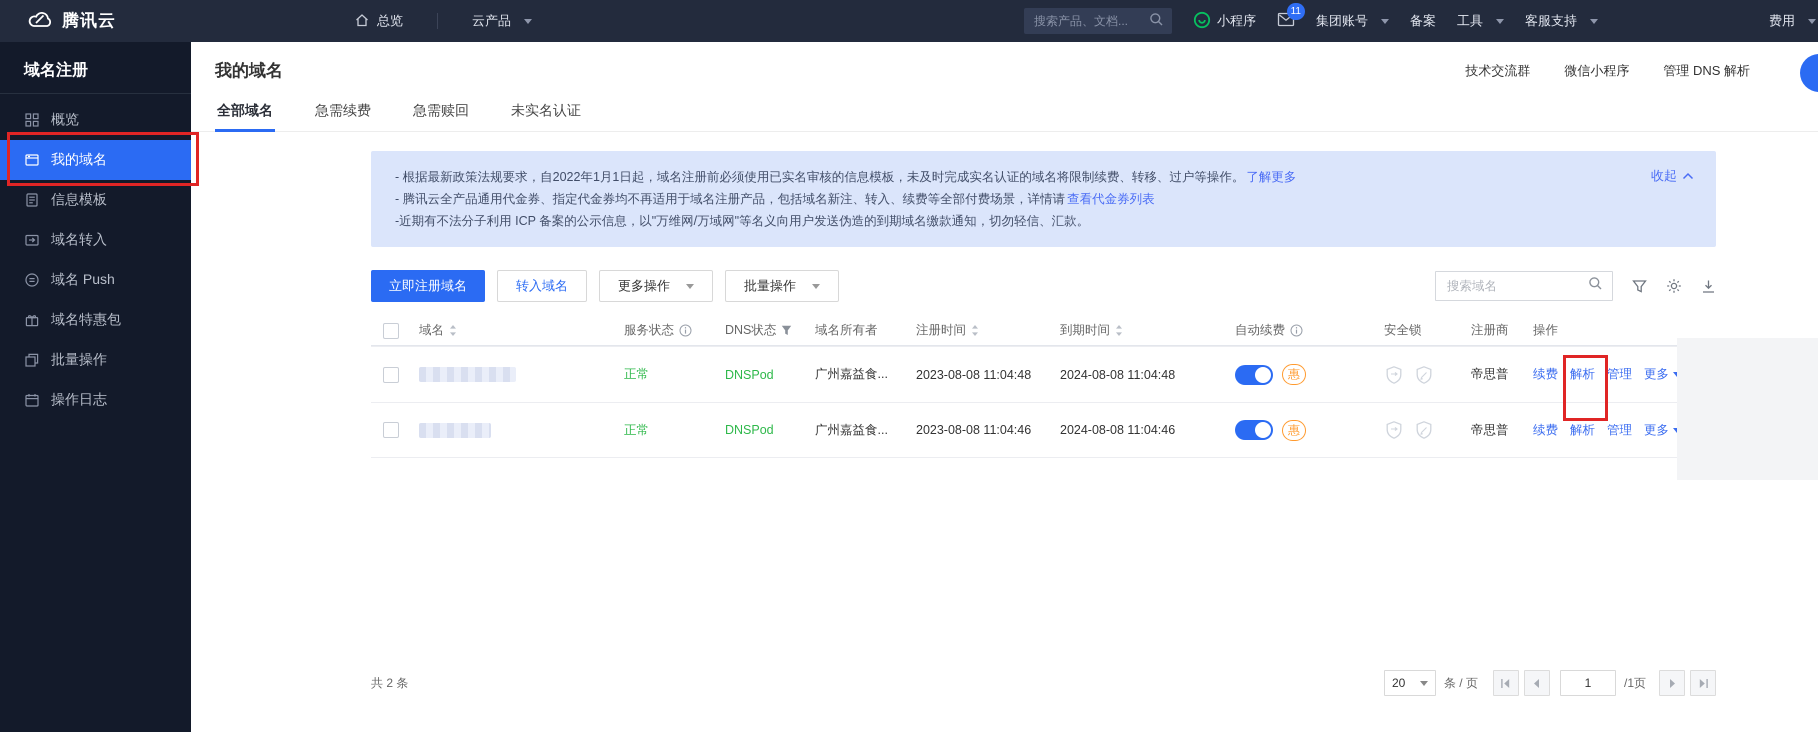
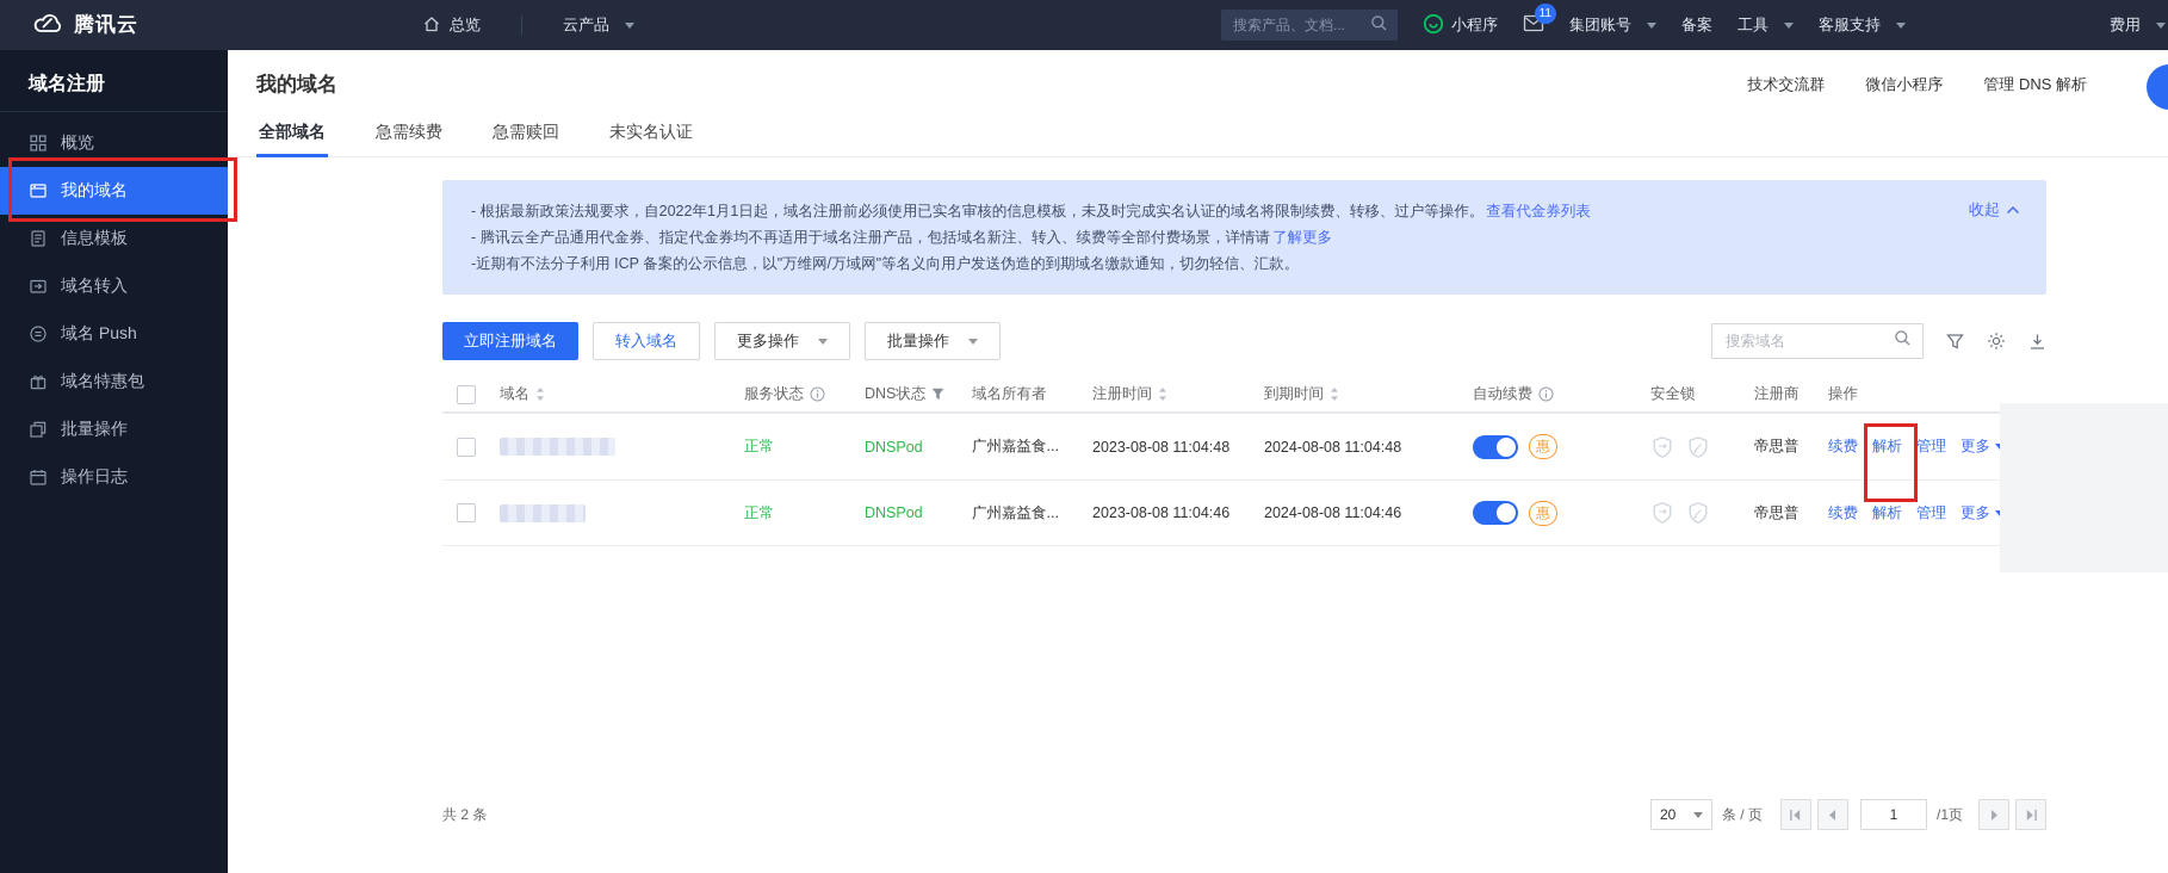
  腾讯云
  总览
  云产品
  搜索产品、文档...
  小程序
  11
  集团账号
  备案
  工具
  客服支持
  费用
  域名注册
  概览
  我的域名
  信息模板
  域名转入
  域名 Push
  域名特惠包
  批量操作
  操作日志
  我的域名
  技术交流群
  微信小程序
  管理 DNS 解析
  全部域名
  急需续费
  急需赎回
  未实名认证
- - 根据最新政策法规要求，自2022年1月1日起，域名注册前必须使用已实名审核的信息模板，未及时完成实名认证的域名将限制续费、转移、过户等操作。 了解更多
+ - 根据最新政策法规要求，自2022年1月1日起，域名注册前必须使用已实名审核的信息模板，未及时完成实名认证的域名将限制续费、转移、过户等操作。 查看代金券列表
- - 腾讯云全产品通用代金券、指定代金券均不再适用于域名注册产品，包括域名新注、转入、续费等全部付费场景，详情请 查看代金券列表
+ - 腾讯云全产品通用代金券、指定代金券均不再适用于域名注册产品，包括域名新注、转入、续费等全部付费场景，详情请 了解更多
  -近期有不法分子利用 ICP 备案的公示信息，以"万维网/万域网"等名义向用户发送伪造的到期域名缴款通知，切勿轻信、汇款。
  收起
  立即注册域名
  转入域名
  更多操作
  批量操作
  搜索域名
  域名
  服务状态
  DNS状态
  域名所有者
  注册时间
  到期时间
  自动续费
  安全锁
  注册商
  操作
  正常
  DNSPod
  广州嘉益食...
  2023-08-08 11:04:48
  2024-08-08 11:04:48
  惠
  帝思普
  续费
  解析
  管理
  更多
  正常
  DNSPod
  广州嘉益食...
  2023-08-08 11:04:46
  2024-08-08 11:04:46
  惠
  帝思普
  续费
  解析
  管理
  更多
  共 2 条
  20
  条 / 页
  1
  /1页
